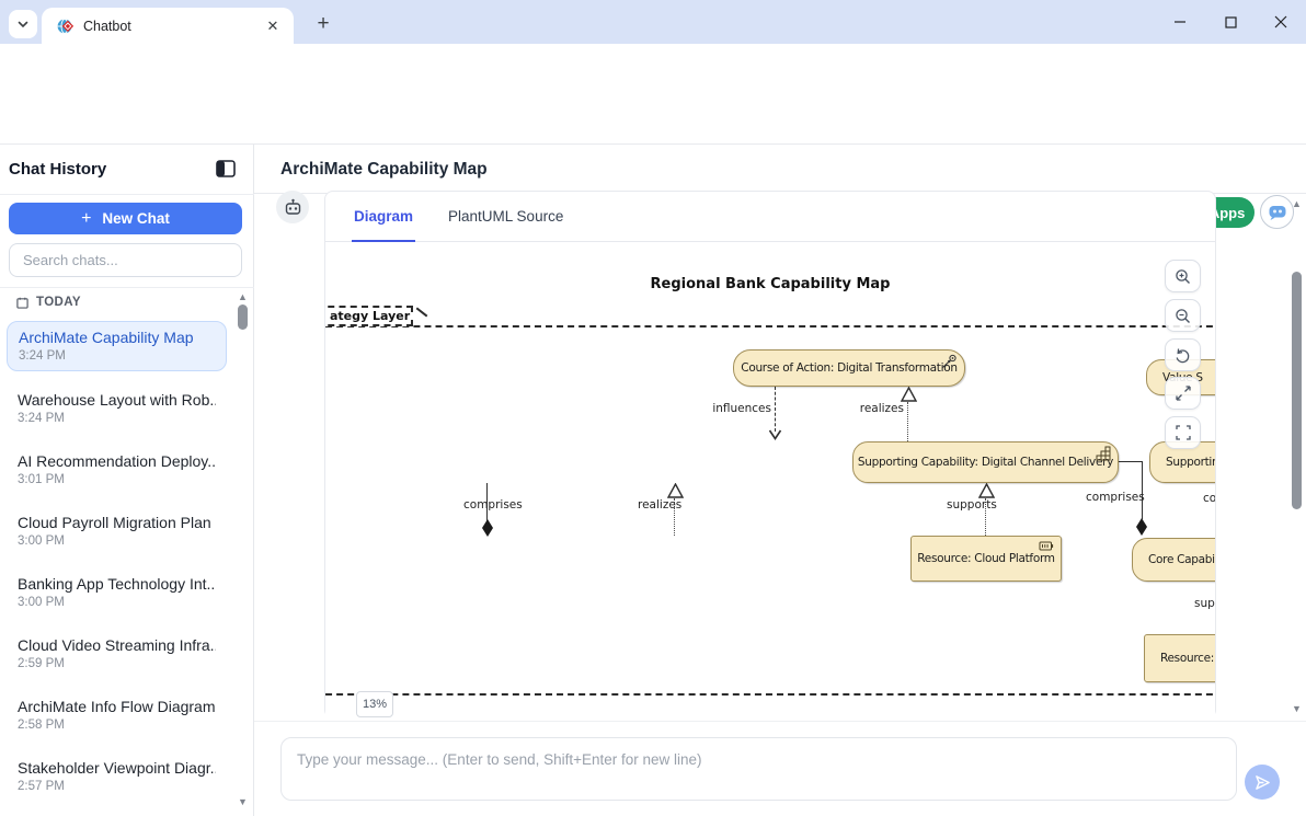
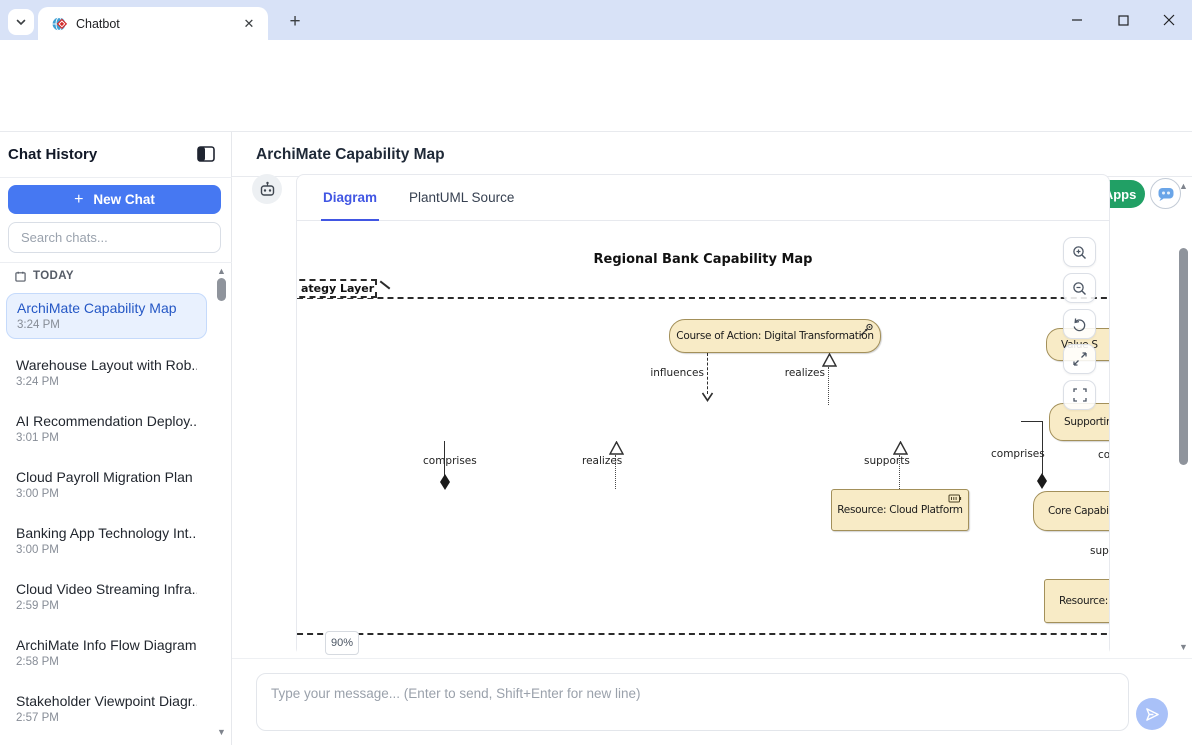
  Chatbot
  ✕
  +
  Chat History
  +
  New Chat
  Search chats...
  TODAY
  ArchiMate Capability Map
  3:24 PM
  Warehouse Layout with Rob.
  3:24 PM
  AI Recommendation Deploy..
  3:01 PM
  Cloud Payroll Migration Plan
  3:00 PM
  Banking App Technology Int..
  3:00 PM
  Cloud Video Streaming Infra.
  2:59 PM
  ArchiMate Info Flow Diagram
  2:58 PM
  Stakeholder Viewpoint Diagr.
  2:57 PM
  ▲
  ▼
  ArchiMate Capability Map
  Diagram
  PlantUML Source
  Regional Bank Capability Map
  ategy Layer
  influences
  realizes
  comprises
  realizes
  supports
  comprises
  sup
  Course of Action: Digital Transformation
- Supporting Capability: Digital Channel Delivery
  Supporti
  Resource: Cloud Platform
  Core Capabi
  Resource:
  Value S
- 13%
+ 90%
  ▲
  ▼
  Type your message... (Enter to send, Shift+Enter for new line)
